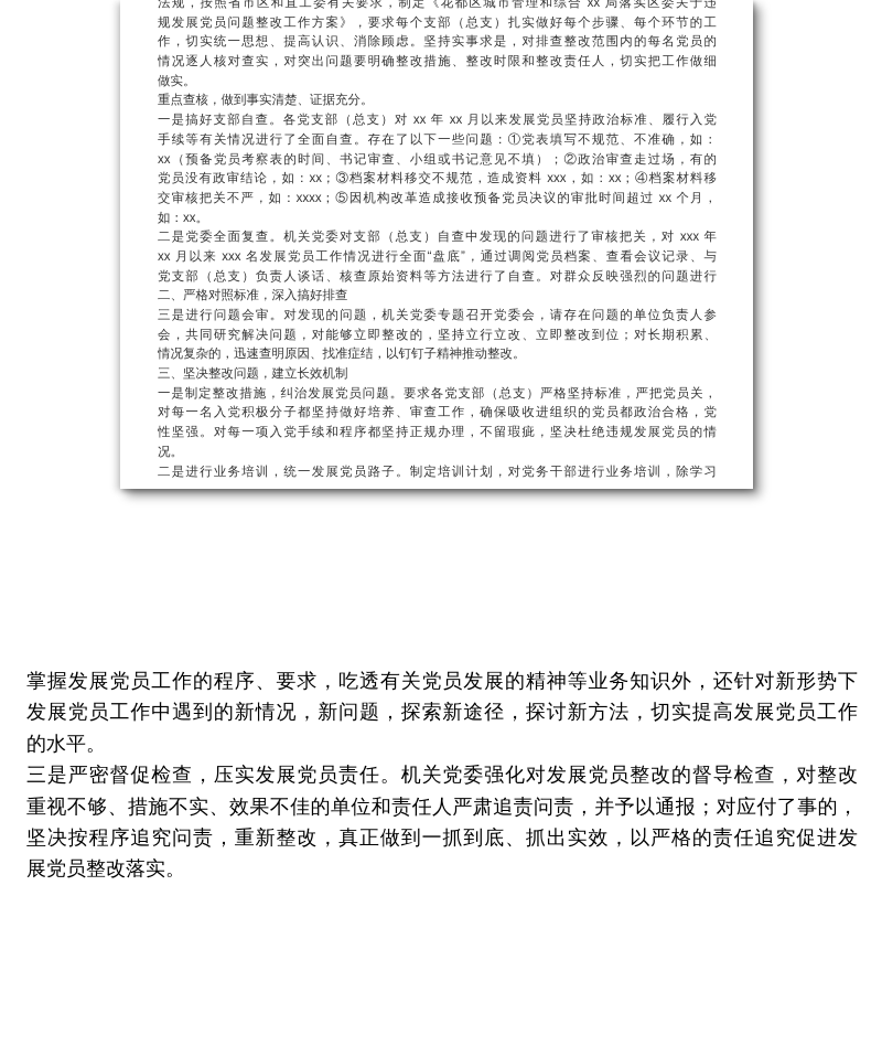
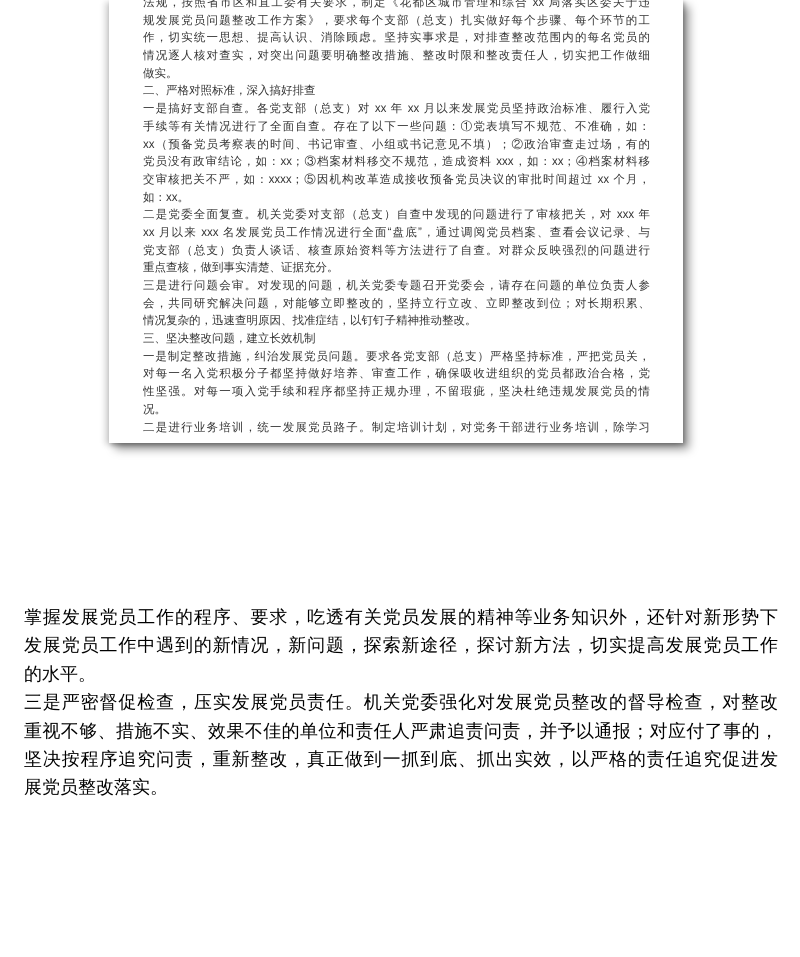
  法规，按照省市区和直工委有关要求，制定《花都区城市管理和综合 xx 局落实区委关于违
  规发展党员问题整改工作方案》，要求每个支部（总支）扎实做好每个步骤、每个环节的工
  作，切实统一思想、提高认识、消除顾虑。坚持实事求是，对排查整改范围内的每名党员的
  情况逐人核对查实，对突出问题要明确整改措施、整改时限和整改责任人，切实把工作做细
  做实。
- 重点查核，做到事实清楚、证据充分。
+ 二、严格对照标准，深入搞好排查
  一是搞好支部自查。各党支部（总支）对 xx 年 xx 月以来发展党员坚持政治标准、履行入党
  手续等有关情况进行了全面自查。存在了以下一些问题：①党表填写不规范、不准确，如：
  xx（预备党员考察表的时间、书记审查、小组或书记意见不填）；②政治审查走过场，有的
  党员没有政审结论，如：xx；③档案材料移交不规范，造成资料 xxx，如：xx；④档案材料移
  交审核把关不严，如：xxxx；⑤因机构改革造成接收预备党员决议的审批时间超过 xx 个月，
  如：xx。
  二是党委全面复查。机关党委对支部（总支）自查中发现的问题进行了审核把关，对 xxx 年
  xx 月以来 xxx 名发展党员工作情况进行全面“盘底”，通过调阅党员档案、查看会议记录、与
  党支部（总支）负责人谈话、核查原始资料等方法进行了自查。对群众反映强烈的问题进行
- 二、严格对照标准，深入搞好排查
+ 重点查核，做到事实清楚、证据充分。
  三是进行问题会审。对发现的问题，机关党委专题召开党委会，请存在问题的单位负责人参
  会，共同研究解决问题，对能够立即整改的，坚持立行立改、立即整改到位；对长期积累、
  情况复杂的，迅速查明原因、找准症结，以钉钉子精神推动整改。
  三、坚决整改问题，建立长效机制
  一是制定整改措施，纠治发展党员问题。要求各党支部（总支）严格坚持标准，严把党员关，
  对每一名入党积极分子都坚持做好培养、审查工作，确保吸收进组织的党员都政治合格，党
  性坚强。对每一项入党手续和程序都坚持正规办理，不留瑕疵，坚决杜绝违规发展党员的情
  况。
  二是进行业务培训，统一发展党员路子。制定培训计划，对党务干部进行业务培训，除学习
  掌握发展党员工作的程序、要求，吃透有关党员发展的精神等业务知识外，还针对新形势下
  发展党员工作中遇到的新情况，新问题，探索新途径，探讨新方法，切实提高发展党员工作
  的水平。
  三是严密督促检查，压实发展党员责任。机关党委强化对发展党员整改的督导检查，对整改
  重视不够、措施不实、效果不佳的单位和责任人严肃追责问责，并予以通报；对应付了事的，
  坚决按程序追究问责，重新整改，真正做到一抓到底、抓出实效，以严格的责任追究促进发
  展党员整改落实。
